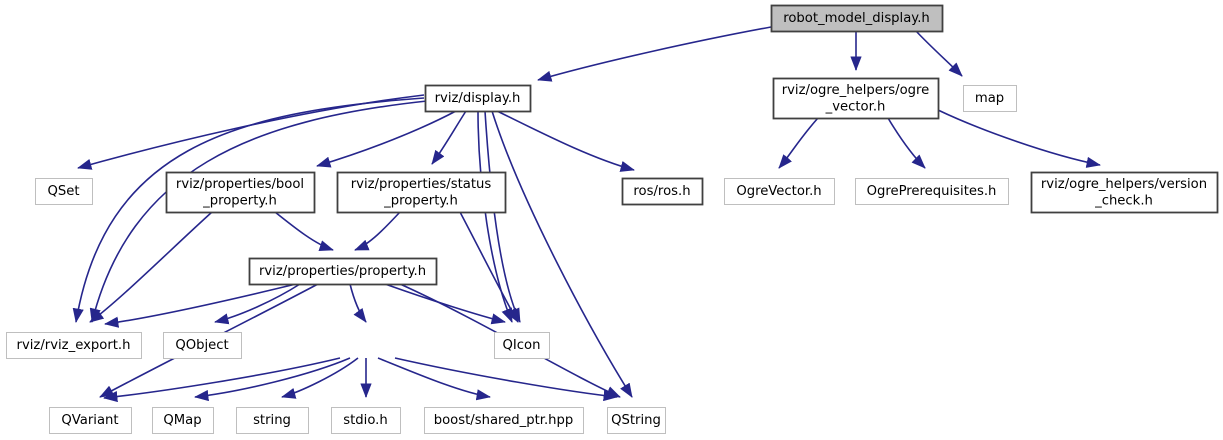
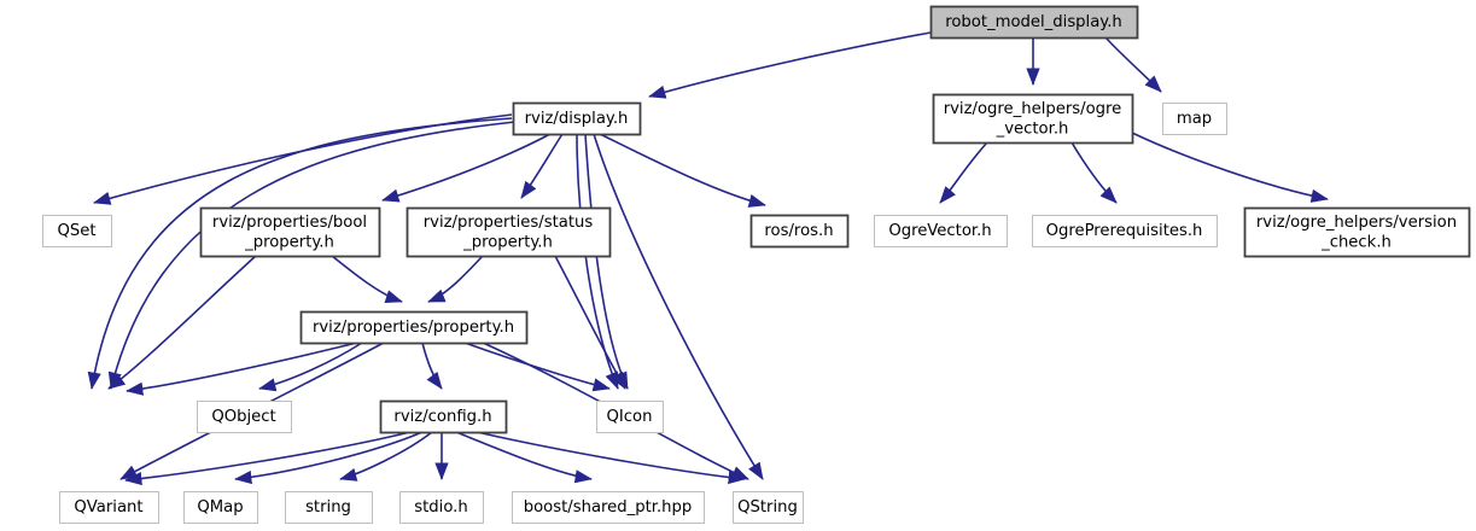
  robot_model_display.h
  rviz/display.h
  rviz/ogre_helpers/ogre
  _vector.h
  map
  QSet
  rviz/properties/bool
  _property.h
  rviz/properties/status
  _property.h
  ros/ros.h
  OgreVector.h
  OgrePrerequisites.h
  rviz/ogre_helpers/version
  _check.h
  rviz/properties/property.h
- rviz/rviz_export.h
  QObject
+ rviz/config.h
  QIcon
  QVariant
  QMap
  string
  stdio.h
  boost/shared_ptr.hpp
  QString
